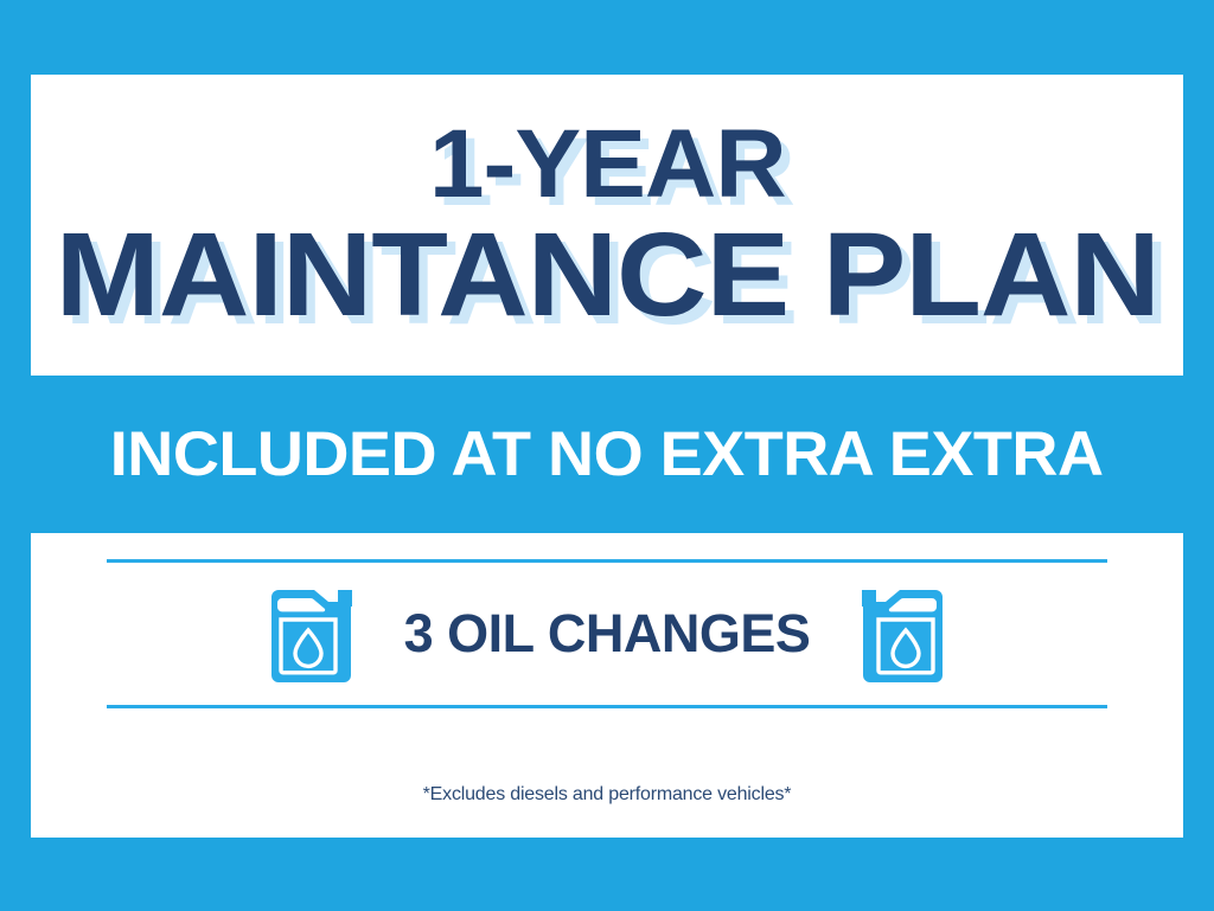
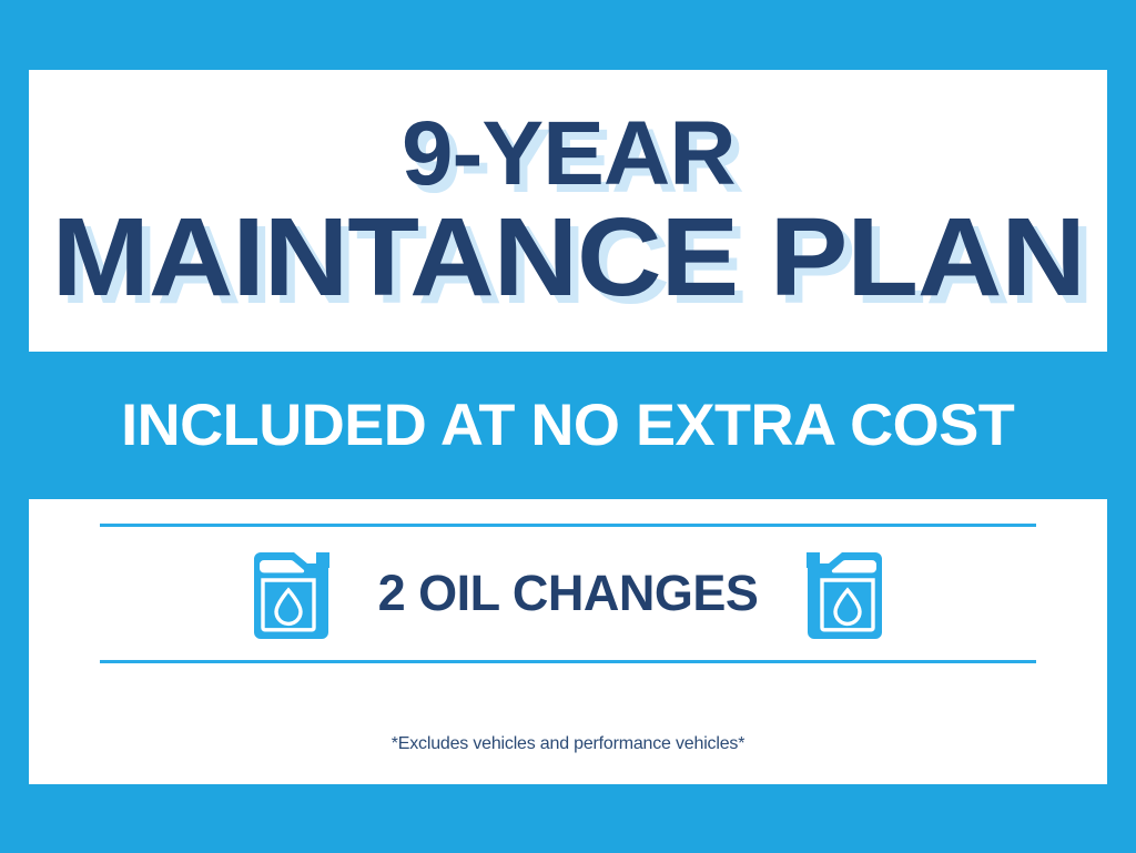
- 1-YEAR
+ 9-YEAR
  MAINTANCE PLAN
- INCLUDED AT NO EXTRA EXTRA
+ INCLUDED AT NO EXTRA COST
- 3 OIL CHANGES
+ 2 OIL CHANGES
- *Excludes diesels and performance vehicles*
+ *Excludes vehicles and performance vehicles*
